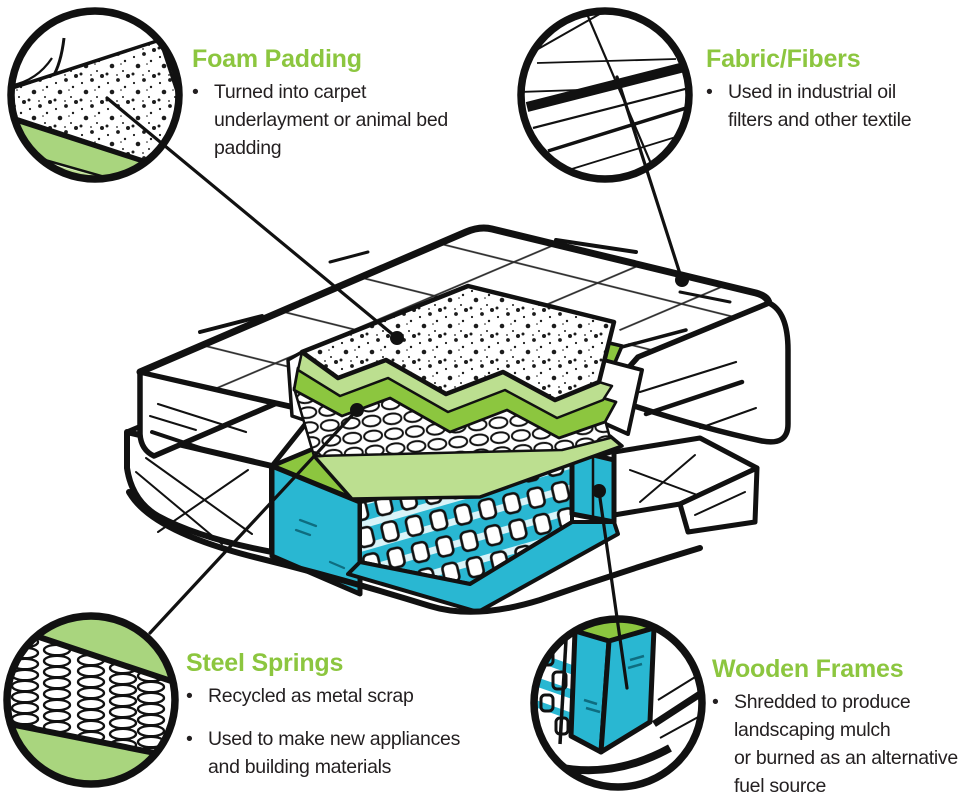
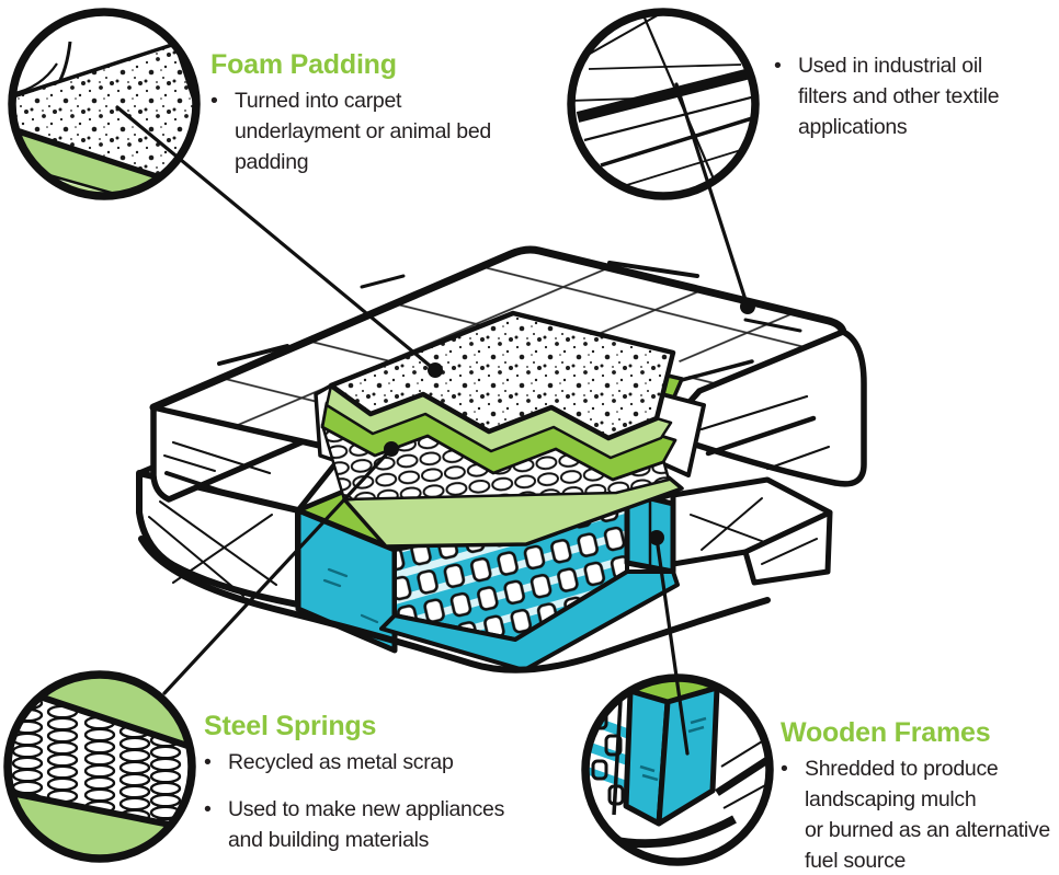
  Foam Padding
  •
  Turned into carpet
  underlayment or animal bed
  padding
- Fabric/Fibers
  •
  Used in industrial oil
  filters and other textile
+ applications
  Steel Springs
  •
  Recycled as metal scrap
  •
  Used to make new appliances
  and building materials
  Wooden Frames
  •
  Shredded to produce
  landscaping mulch
  or burned as an alternative
  fuel source
